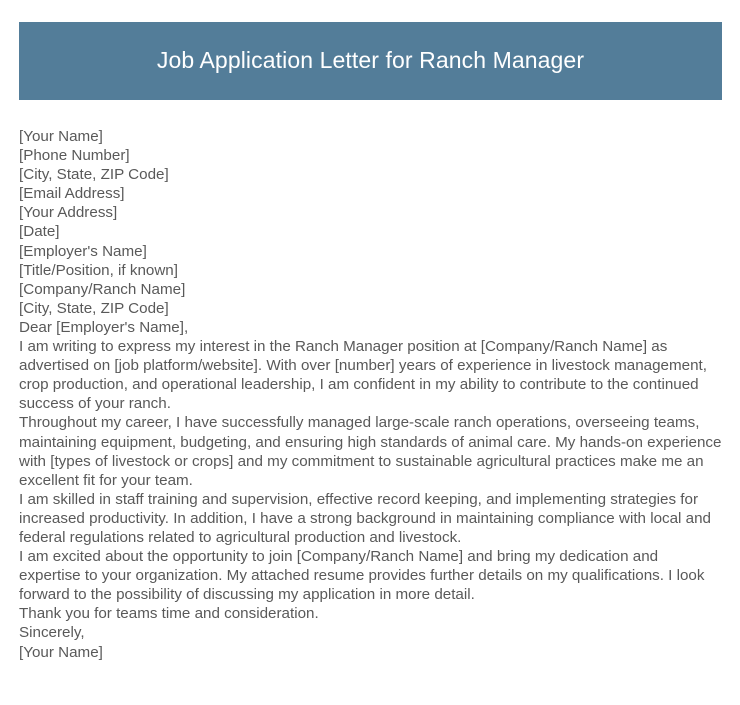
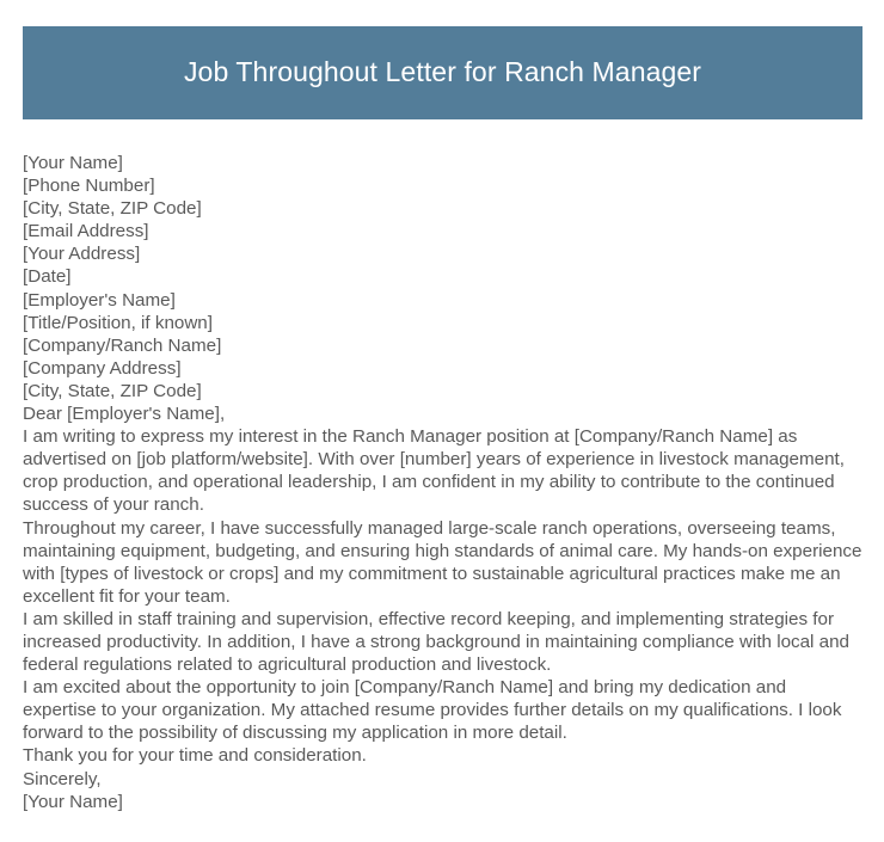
- Job Application Letter for Ranch Manager
+ Job Throughout Letter for Ranch Manager
  [Your Name]
  [Phone Number]
  [City, State, ZIP Code]
  [Email Address]
  [Your Address]
  [Date]
  [Employer's Name]
  [Title/Position, if known]
  [Company/Ranch Name]
+ [Company Address]
  [City, State, ZIP Code]
  Dear [Employer's Name],
  I am writing to express my interest in the Ranch Manager position at [Company/Ranch Name] as advertised on [job platform/website]. With over [number] years of experience in livestock management, crop production, and operational leadership, I am confident in my ability to contribute to the continued success of your ranch.
  Throughout my career, I have successfully managed large-scale ranch operations, overseeing teams, maintaining equipment, budgeting, and ensuring high standards of animal care. My hands-on experience with [types of livestock or crops] and my commitment to sustainable agricultural practices make me an excellent fit for your team.
  I am skilled in staff training and supervision, effective record keeping, and implementing strategies for increased productivity. In addition, I have a strong background in maintaining compliance with local and federal regulations related to agricultural production and livestock.
  I am excited about the opportunity to join [Company/Ranch Name] and bring my dedication and expertise to your organization. My attached resume provides further details on my qualifications. I look forward to the possibility of discussing my application in more detail.
- Thank you for teams time and consideration.
+ Thank you for your time and consideration.
  Sincerely,
  [Your Name]
